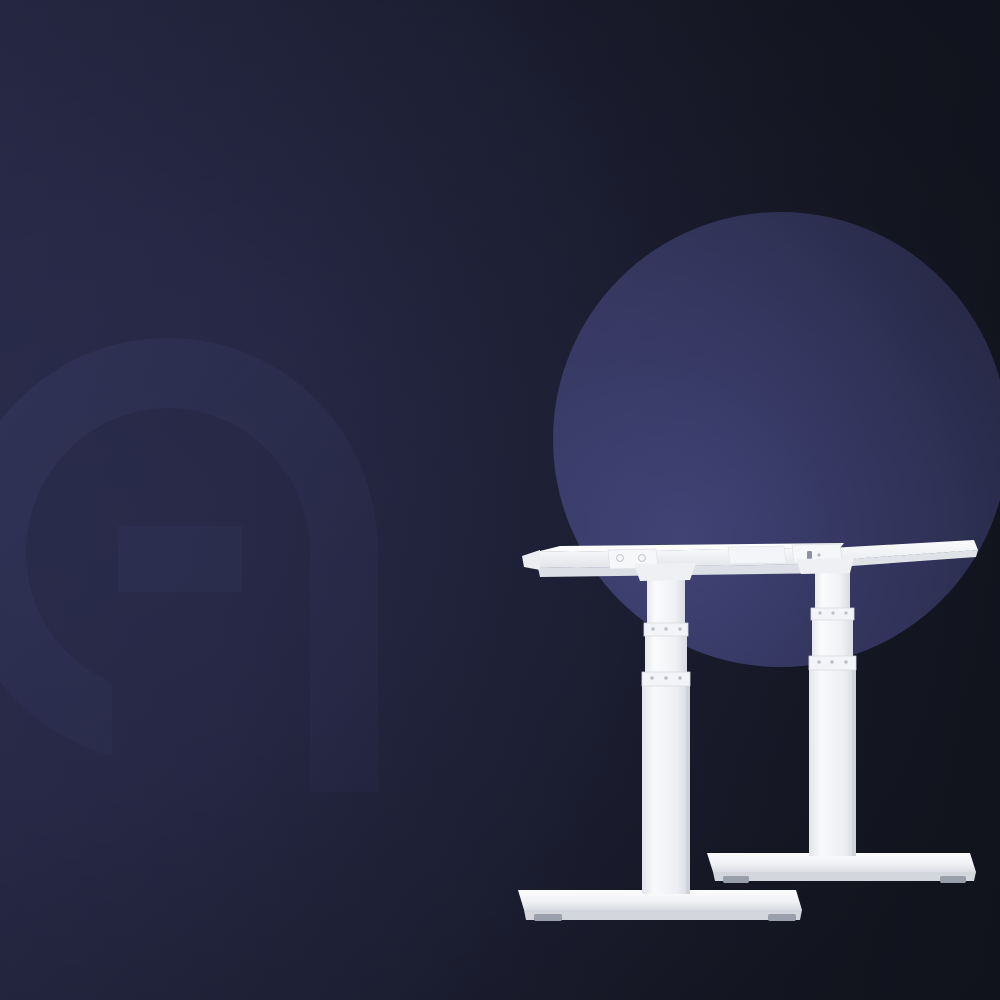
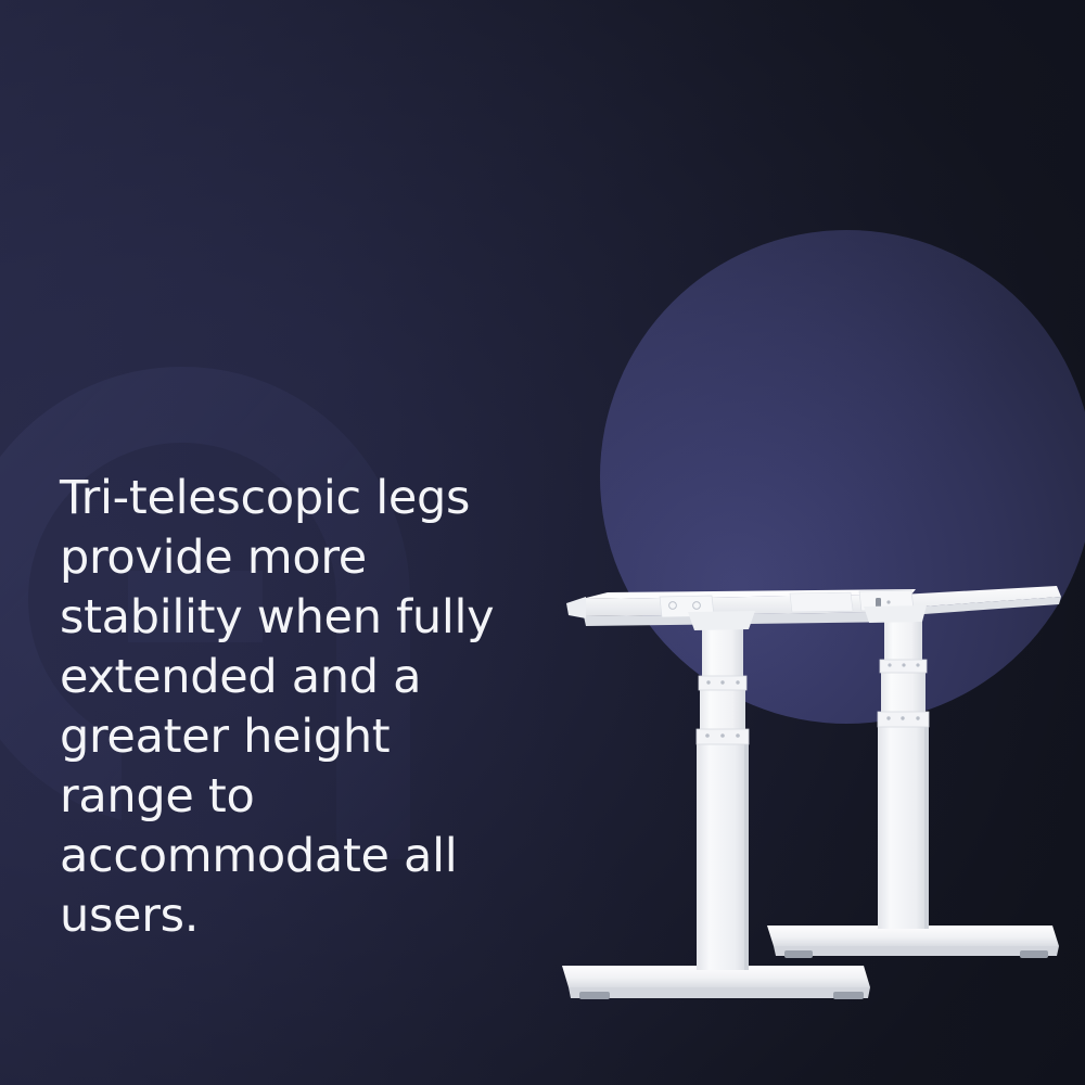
+ Tri-telescopic legs provide more stability when fully extended and a greater height range to accommodate all users.
